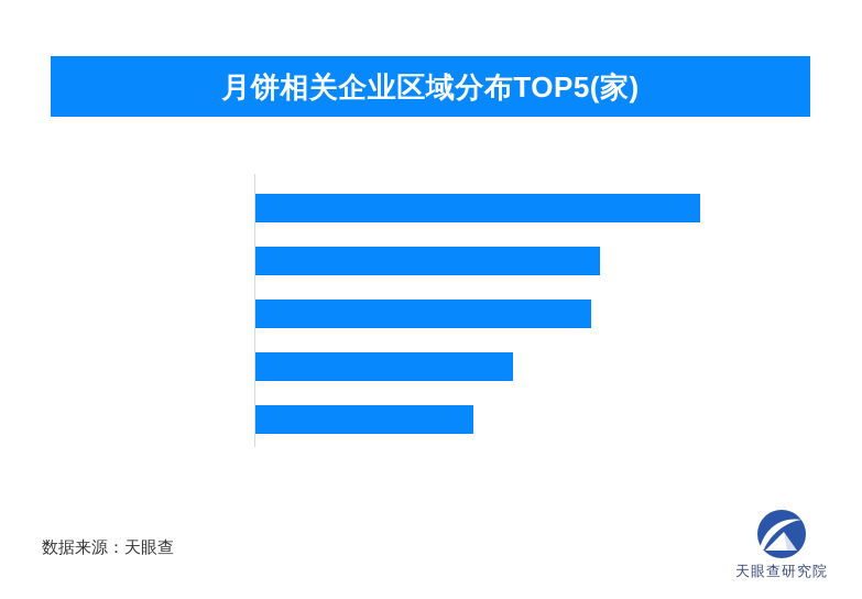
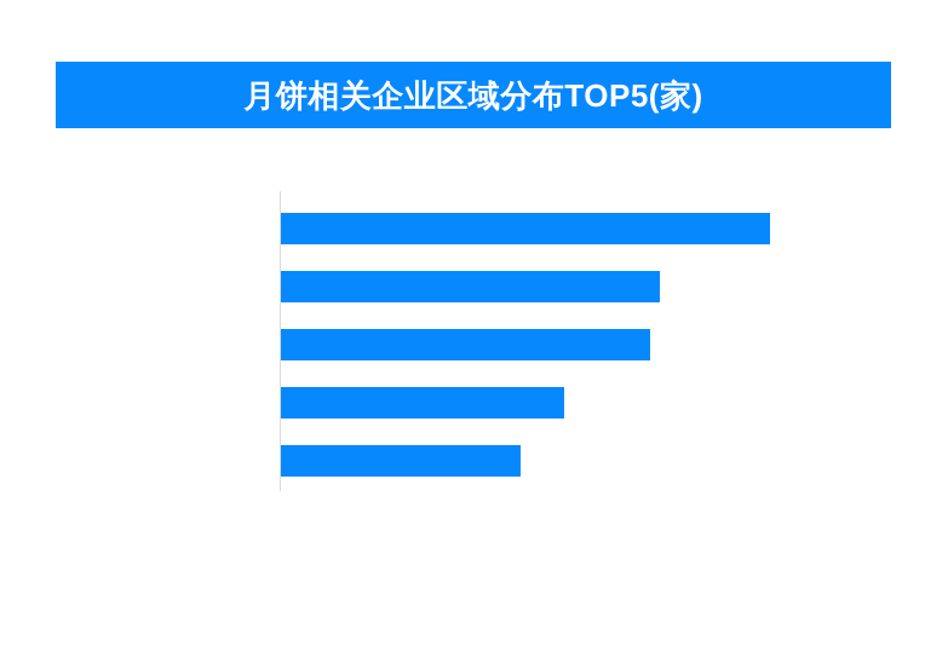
  月饼相关企业区域分布TOP5(家)
- 数据来源：天眼查
- 天眼查研究院
